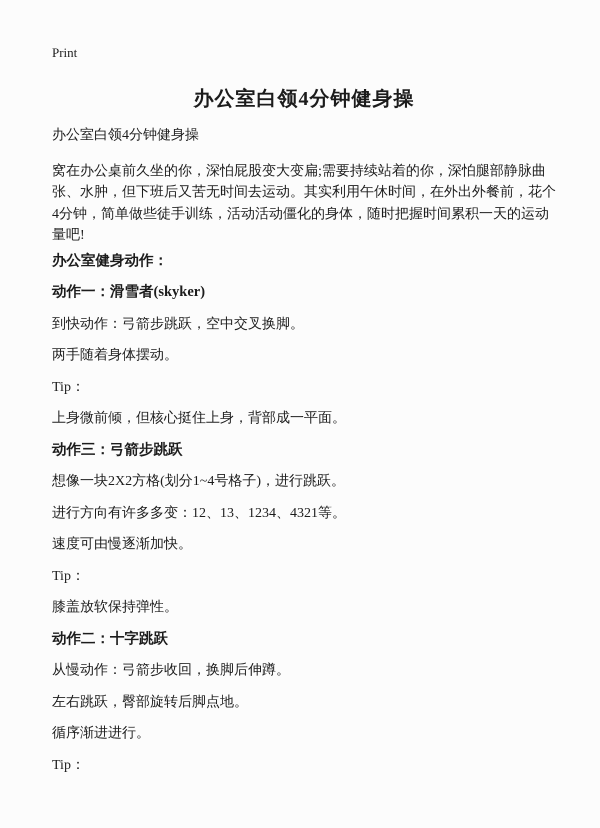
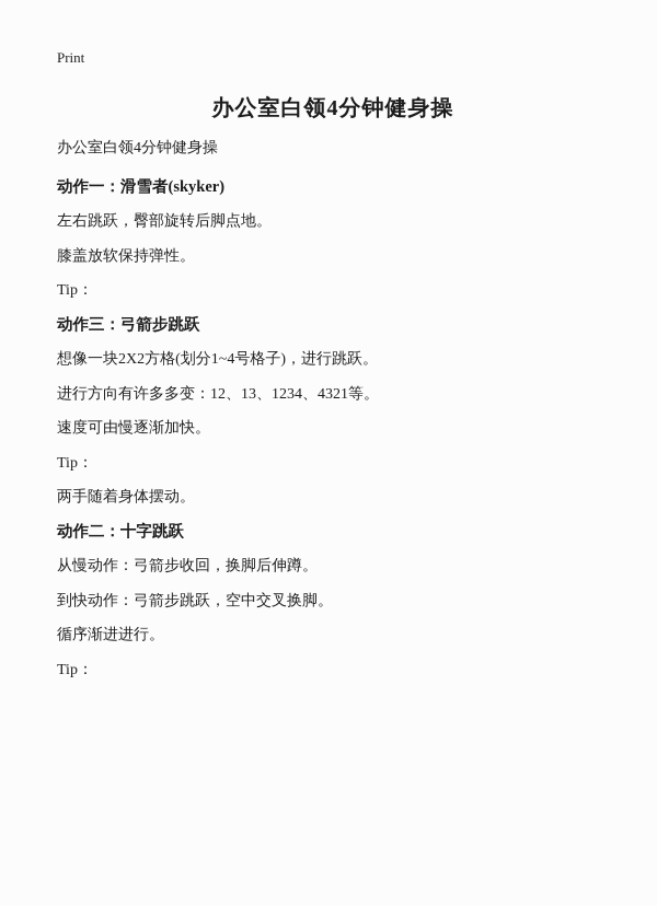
  Print
  办公室白领4分钟健身操
  办公室白领4分钟健身操
- 窝在办公桌前久坐的你，深怕屁股变大变扁;需要持续站着的你，深怕腿部静脉曲张、水肿，但下班后又苦无时间去运动。其实利用午休时间，在外出外餐前，花个4分钟，简单做些徒手训练，活动活动僵化的身体，随时把握时间累积一天的运动量吧!
- 办公室健身动作：
  动作一：滑雪者(skyker)
- 到快动作：弓箭步跳跃，空中交叉换脚。
+ 左右跳跃，臀部旋转后脚点地。
- 两手随着身体摆动。
+ 膝盖放软保持弹性。
  Tip：
- 上身微前倾，但核心挺住上身，背部成一平面。
  动作三：弓箭步跳跃
  想像一块2X2方格(划分1~4号格子)，进行跳跃。
  进行方向有许多多变：12、13、1234、4321等。
  速度可由慢逐渐加快。
  Tip：
- 膝盖放软保持弹性。
+ 两手随着身体摆动。
  动作二：十字跳跃
  从慢动作：弓箭步收回，换脚后伸蹲。
- 左右跳跃，臀部旋转后脚点地。
+ 到快动作：弓箭步跳跃，空中交叉换脚。
  循序渐进进行。
  Tip：
